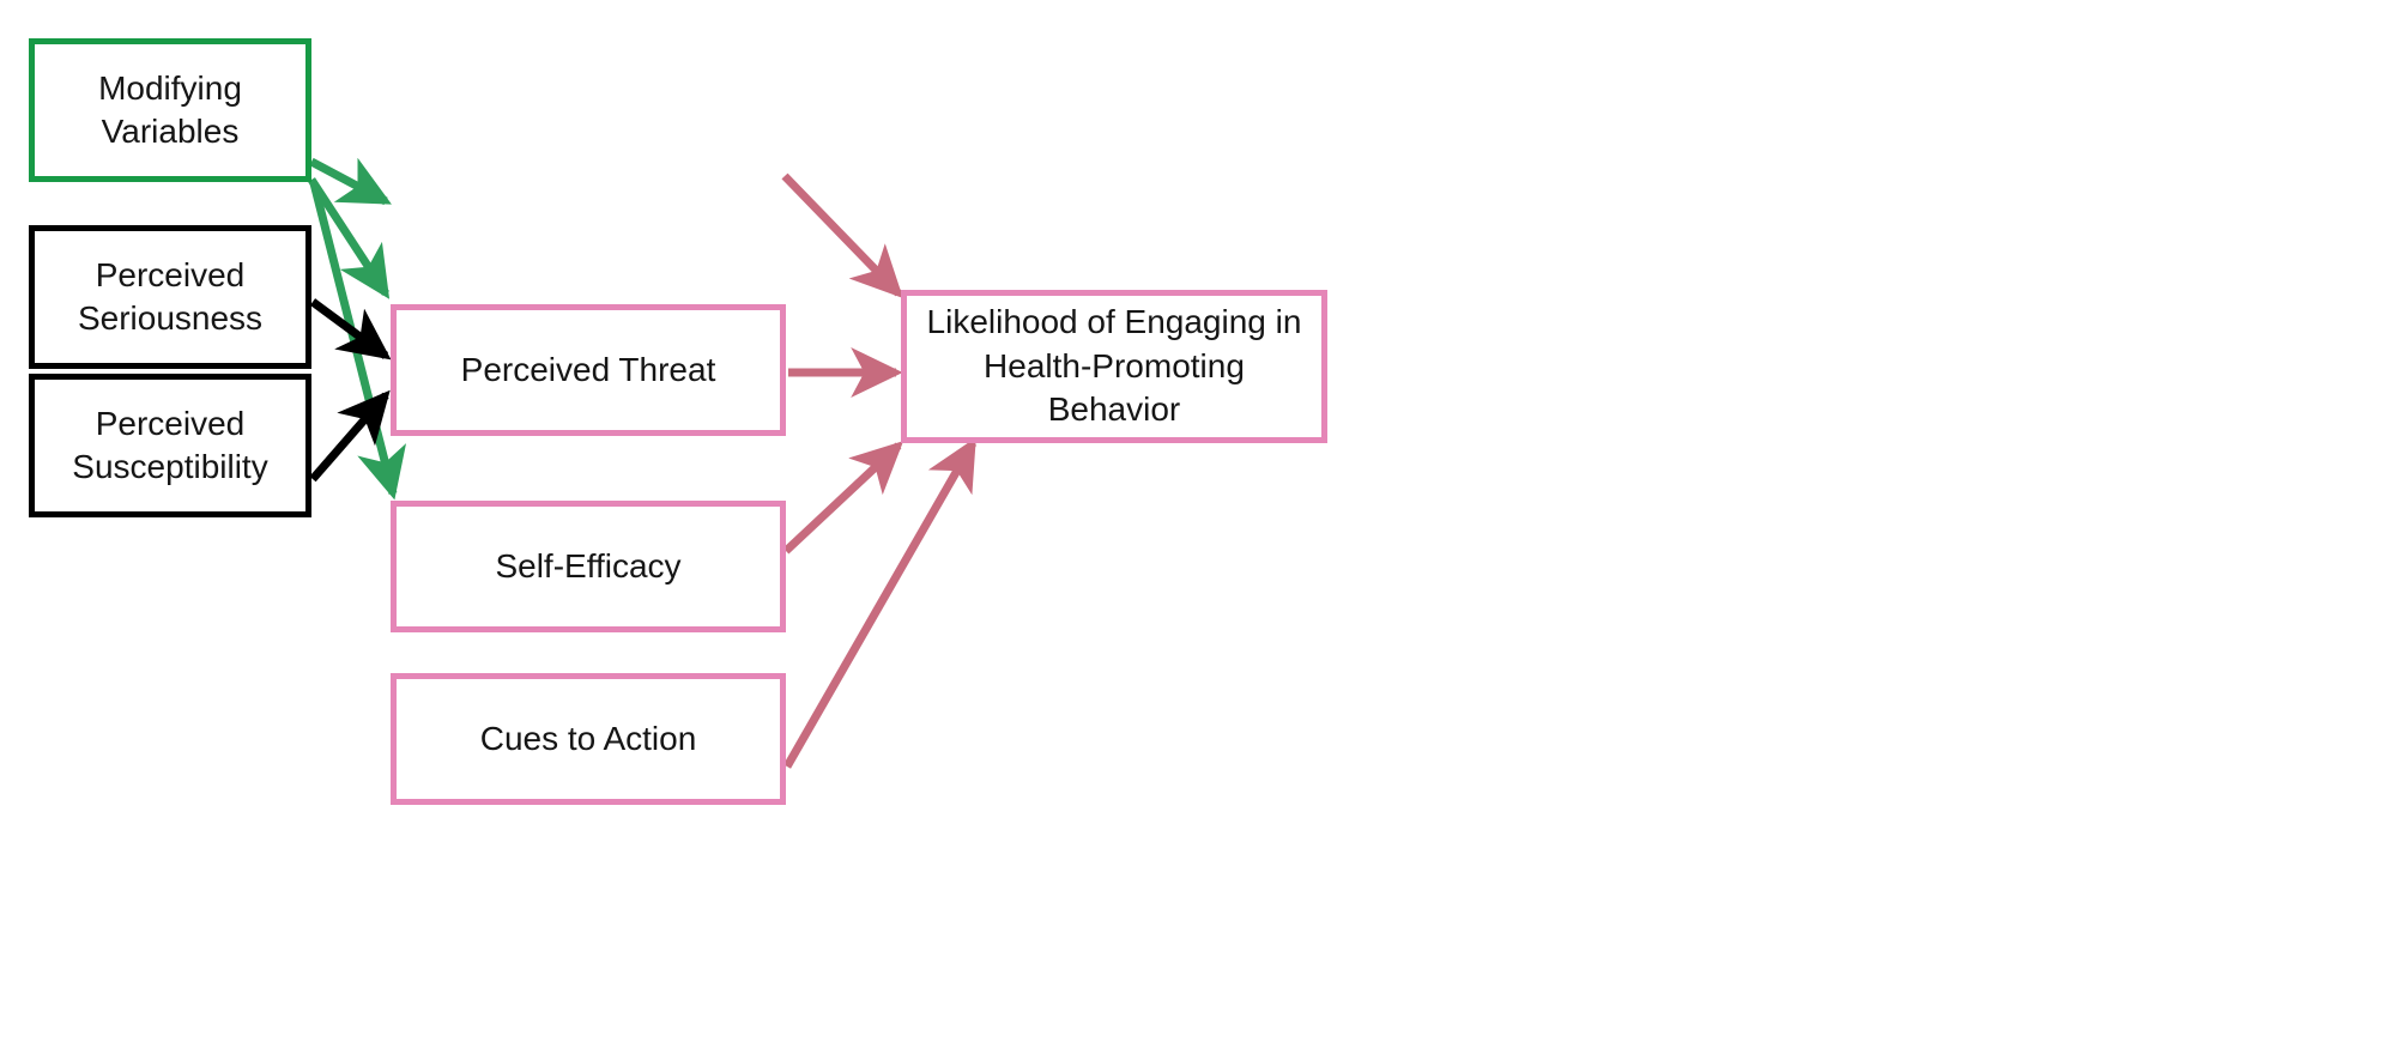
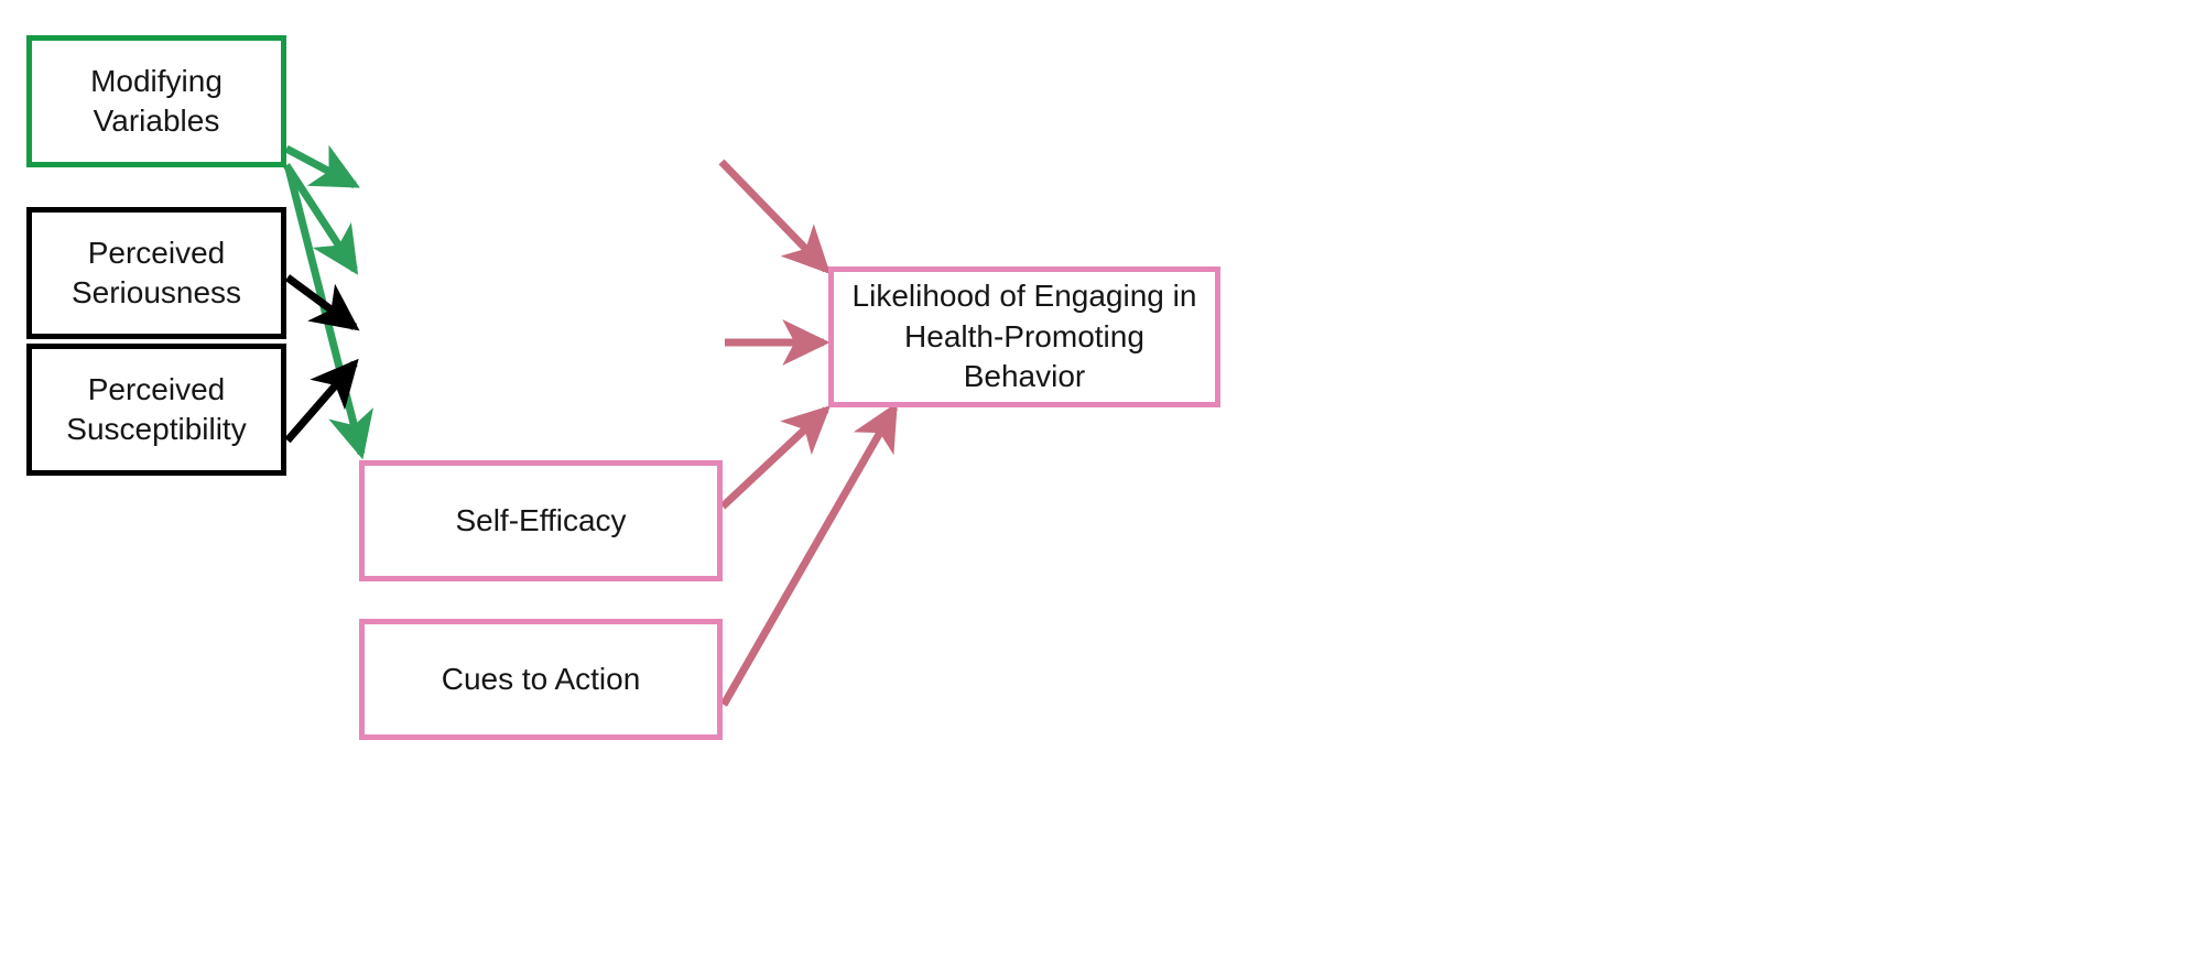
  Modifying
  Variables
  Perceived
  Seriousness
  Perceived
  Susceptibility
- Perceived Threat
  Self-Efficacy
  Cues to Action
  Likelihood of Engaging in
  Health-Promoting
  Behavior
